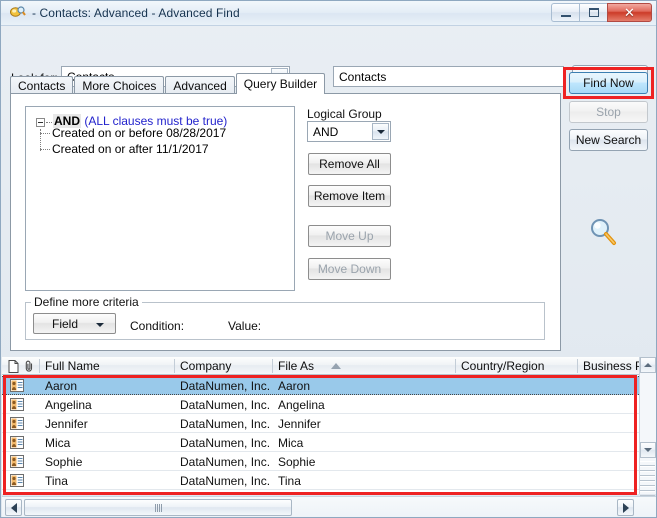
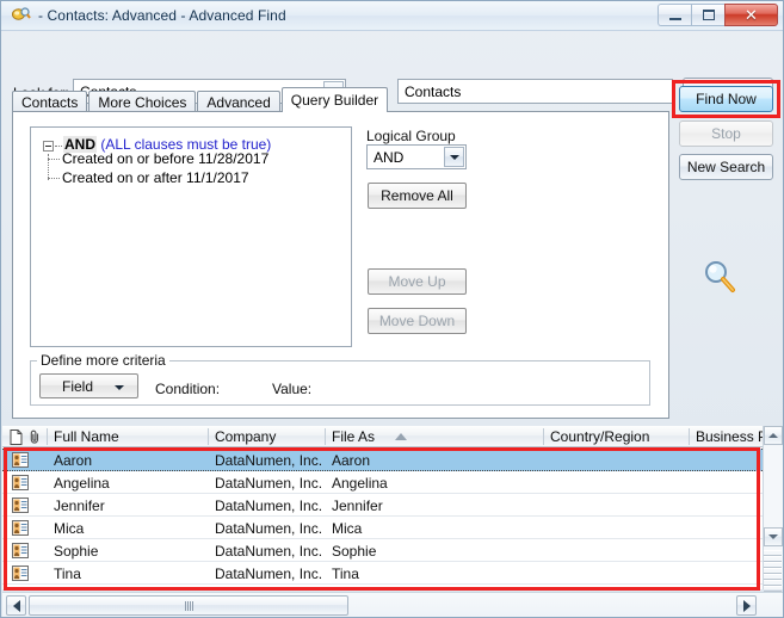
  - Contacts: Advanced - Advanced Find
  ✕
  Contacts
  Contacts
  More Choices
  Advanced
  Query Builder
  AND (ALL clauses must be true)
- Created on or before 08/28/2017
+ Created on or before 11/28/2017
  Created on or after 11/1/2017
  Define more criteria
  Field
  Condition:
  Value:
  Logical Group
  AND
  Remove All
- Remove Item
  Move Up
  Move Down
  Find Now
  Stop
  New Search
  Full Name
  Company
  File As
  Country/Region
  Business
  Aaron
  DataNumen, Inc.
  Aaron
  Angelina
  DataNumen, Inc.
  Angelina
  Jennifer
  DataNumen, Inc.
  Jennifer
  Mica
  DataNumen, Inc.
  Mica
  Sophie
  DataNumen, Inc.
  Sophie
  Tina
  DataNumen, Inc.
  Tina
